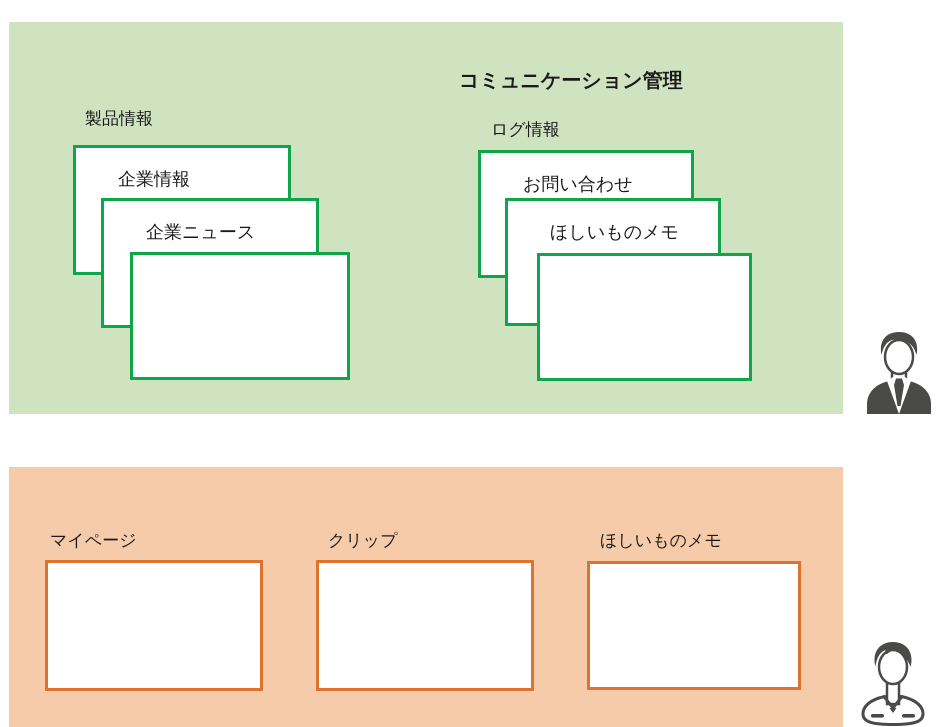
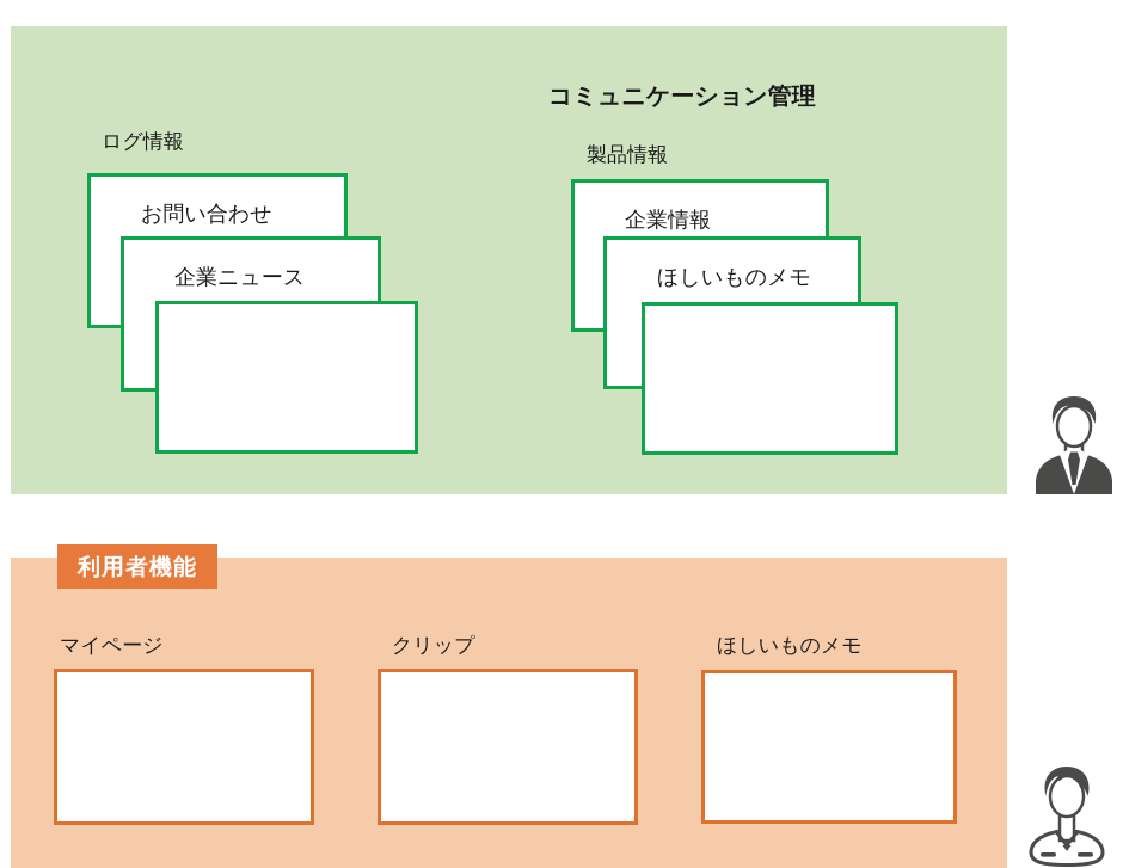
- 製品情報
+ ログ情報
- 企業情報
+ お問い合わせ
  企業ニュース
  コミュニケーション管理
- ログ情報
+ 製品情報
- お問い合わせ
+ 企業情報
  ほしいものメモ
+ 利用者機能
  マイページ
  クリップ
  ほしいものメモ
